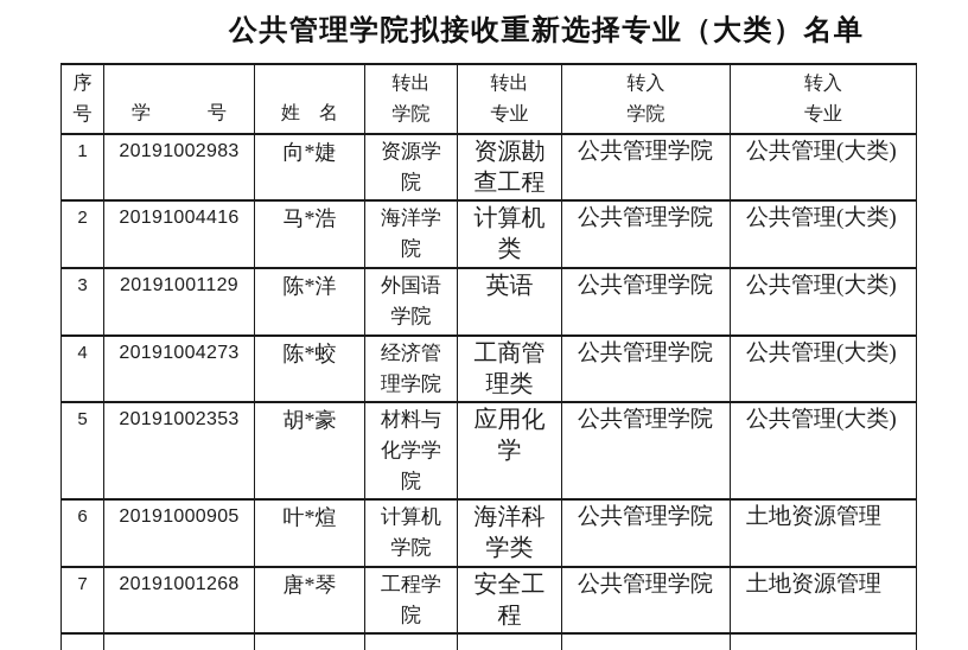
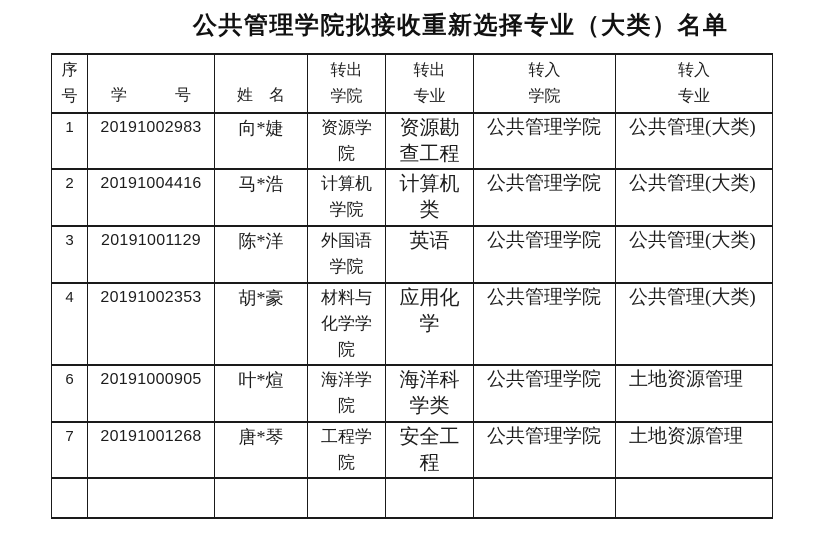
  公共管理学院拟接收重新选择专业（大类）名单
  序 号	学 号	姓 名	转出 学院	转出 专业	转入 学院	转入 专业
  1	20191002983	向*婕	资源学 院	资源勘 查工程	公共管理学院	公共管理(大类)
- 2	20191004416	马*浩	海洋学 院	计算机 类	公共管理学院	公共管理(大类)
+ 2	20191004416	马*浩	计算机 学院	计算机 类	公共管理学院	公共管理(大类)
  3	20191001129	陈*洋	外国语 学院	英语	公共管理学院	公共管理(大类)
- 4	20191004273	陈*蛟	经济管 理学院	工商管 理类	公共管理学院	公共管理(大类)
- 5	20191002353	胡*豪	材料与 化学学 院	应用化 学	公共管理学院	公共管理(大类)
+ 4	20191002353	胡*豪	材料与 化学学 院	应用化 学	公共管理学院	公共管理(大类)
- 6	20191000905	叶*煊	计算机 学院	海洋科 学类	公共管理学院	土地资源管理
+ 6	20191000905	叶*煊	海洋学 院	海洋科 学类	公共管理学院	土地资源管理
  7	20191001268	唐*琴	工程学 院	安全工 程	公共管理学院	土地资源管理
